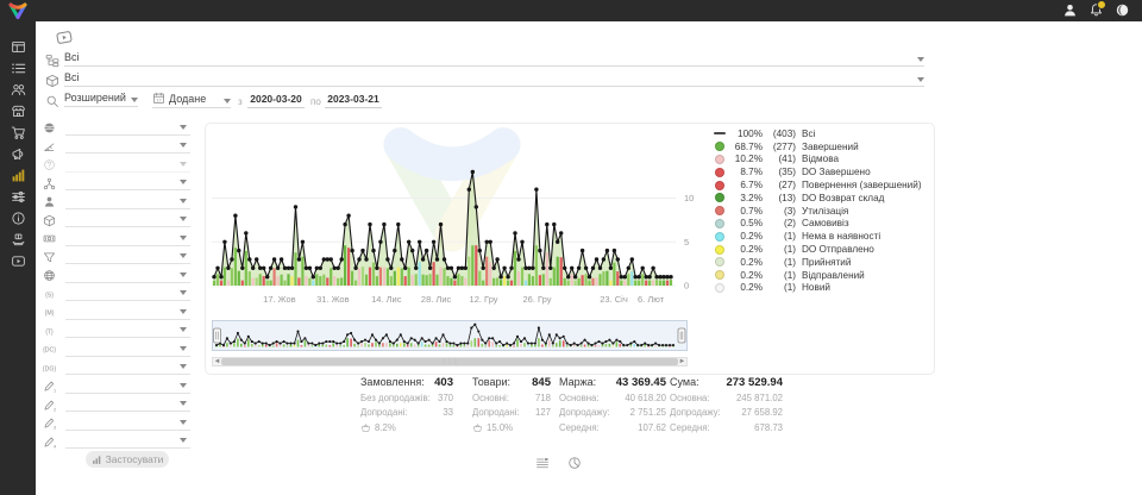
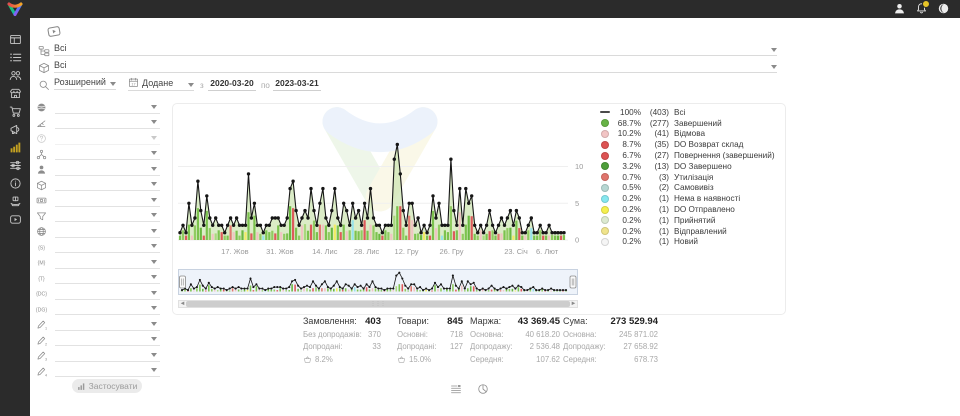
  Всі
  Всі
  Розширений
  Додане
  з
  2020-03-20
  по
  2023-03-21
  Застосувати
  0
  5
  10
  17. Жов
  31. Жов
  14. Лис
  28. Лис
  12. Гру
  26. Гру
  23. Січ
  6. Лют
  100%
  (403)
  Всі
  68.7%
  (277)
  Завершений
  10.2%
  (41)
  Відмова
  8.7%
  (35)
- DO Завершено
+ DO Возврат склад
  6.7%
  (27)
  Повернення (завершений)
  3.2%
  (13)
- DO Возврат склад
+ DO Завершено
  0.7%
  (3)
  Утилізація
  0.5%
  (2)
  Самовивіз
  0.2%
  (1)
  Нема в наявності
  0.2%
  (1)
  DO Отправлено
  0.2%
  (1)
  Прийнятий
  0.2%
  (1)
  Відправлений
  0.2%
  (1)
  Новий
  Замовлення:
  403
  Без допродажів:
  370
  Допродані:
  33
  8.2%
  Товари:
  845
  Основні:
  718
  Допродані:
  127
  15.0%
  Маржа:
  43 369.45
  Основна:
  40 618.20
  Допродажу:
- 2 751.25
+ 2 536.48
  Середня:
  107.62
  Сума:
  273 529.94
  Основна:
  245 871.02
  Допродажу:
  27 658.92
  Середня:
  678.73
